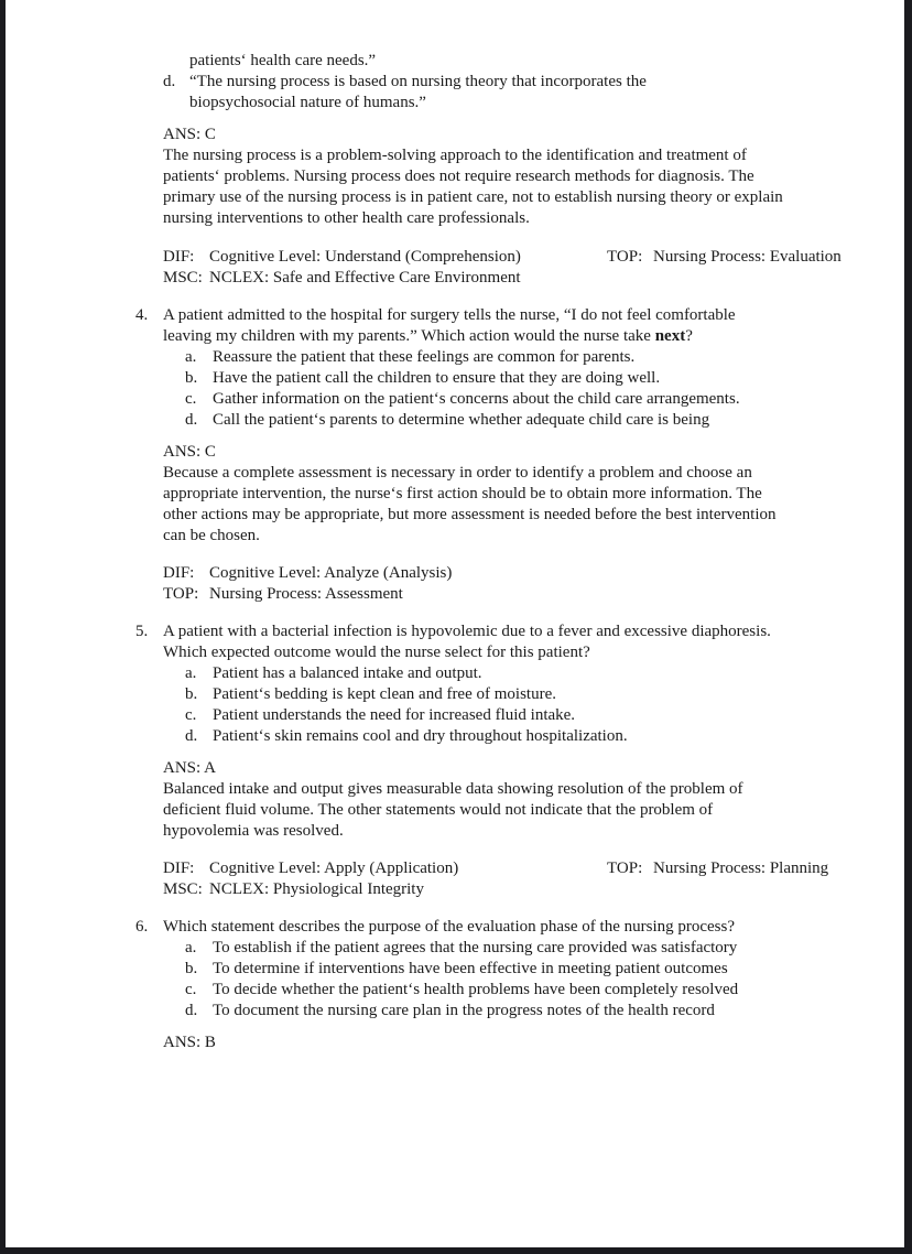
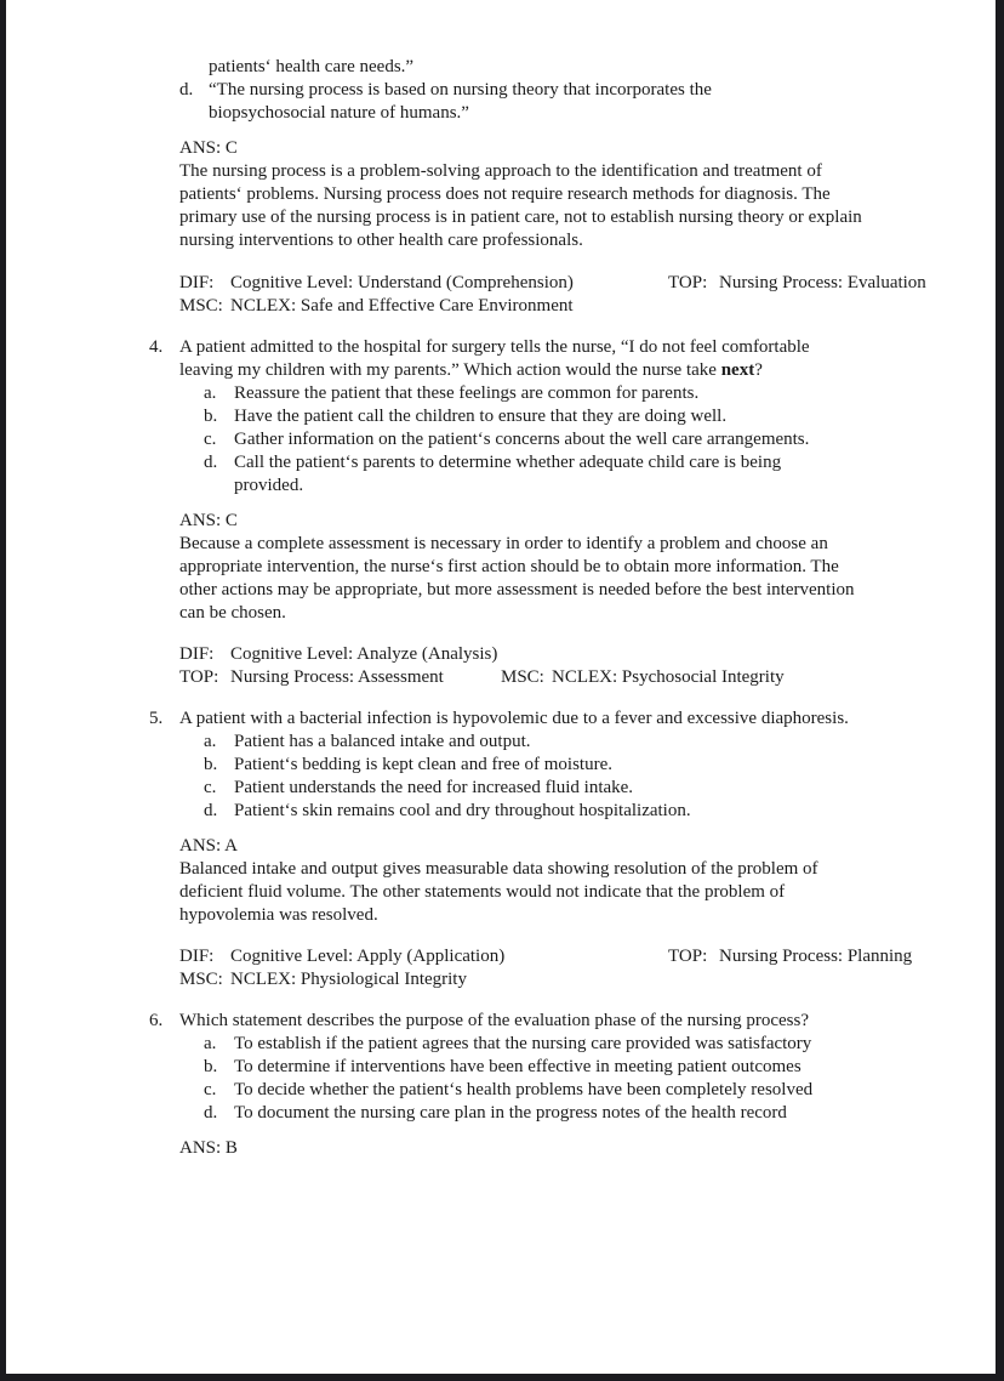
  patients‘ health care needs.”
  d.
  “The nursing process is based on nursing theory that incorporates the
  biopsychosocial nature of humans.”
  ANS: C
  The nursing process is a problem-solving approach to the identification and treatment of
  patients‘ problems. Nursing process does not require research methods for diagnosis. The
  primary use of the nursing process is in patient care, not to establish nursing theory or explain
  nursing interventions to other health care professionals.
  DIF: Cognitive Level: Understand (Comprehension)
  TOP: Nursing Process: Evaluation
  MSC: NCLEX: Safe and Effective Care Environment
  4.
  A patient admitted to the hospital for surgery tells the nurse, “I do not feel comfortable
  leaving my children with my parents.” Which action would the nurse take next?
  a.
  Reassure the patient that these feelings are common for parents.
  b.
  Have the patient call the children to ensure that they are doing well.
  c.
- Gather information on the patient‘s concerns about the child care arrangements.
+ Gather information on the patient‘s concerns about the well care arrangements.
  d.
  Call the patient‘s parents to determine whether adequate child care is being
+ provided.
  ANS: C
  Because a complete assessment is necessary in order to identify a problem and choose an
  appropriate intervention, the nurse‘s first action should be to obtain more information. The
  other actions may be appropriate, but more assessment is needed before the best intervention
  can be chosen.
  DIF: Cognitive Level: Analyze (Analysis)
  TOP: Nursing Process: Assessment
+ MSC: NCLEX: Psychosocial Integrity
  5.
  A patient with a bacterial infection is hypovolemic due to a fever and excessive diaphoresis.
- Which expected outcome would the nurse select for this patient?
  a.
  Patient has a balanced intake and output.
  b.
  Patient‘s bedding is kept clean and free of moisture.
  c.
  Patient understands the need for increased fluid intake.
  d.
  Patient‘s skin remains cool and dry throughout hospitalization.
  ANS: A
  Balanced intake and output gives measurable data showing resolution of the problem of
  deficient fluid volume. The other statements would not indicate that the problem of
  hypovolemia was resolved.
  DIF: Cognitive Level: Apply (Application)
  TOP: Nursing Process: Planning
  MSC: NCLEX: Physiological Integrity
  6.
  Which statement describes the purpose of the evaluation phase of the nursing process?
  a.
  To establish if the patient agrees that the nursing care provided was satisfactory
  b.
  To determine if interventions have been effective in meeting patient outcomes
  c.
  To decide whether the patient‘s health problems have been completely resolved
  d.
  To document the nursing care plan in the progress notes of the health record
  ANS: B
